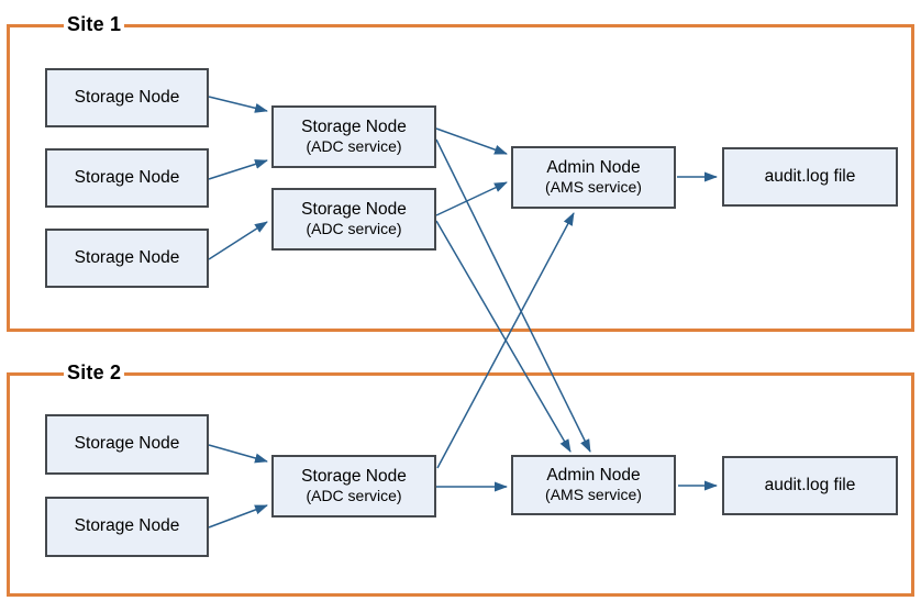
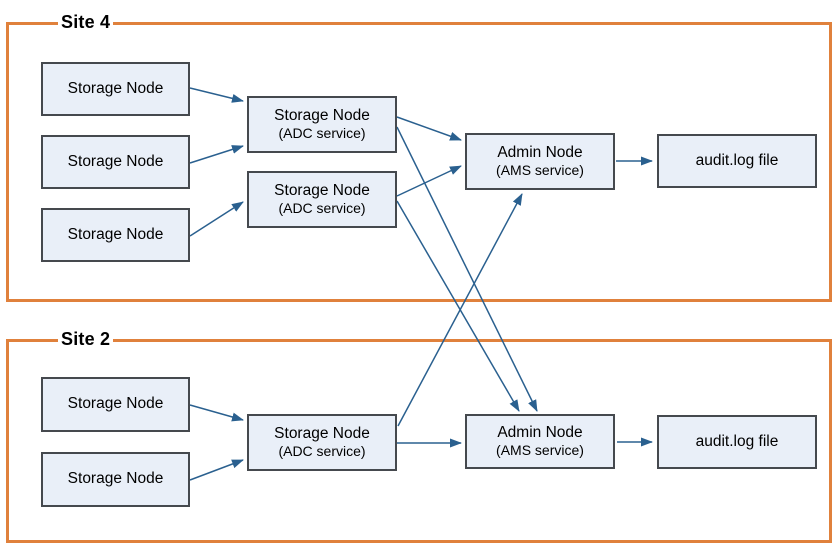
- Site 1
+ Site 4
  Site 2
  Storage Node
  Storage Node
  Storage Node
  Storage Node
  (ADC service)
  Storage Node
  (ADC service)
  Admin Node
  (AMS service)
  audit.log file
  Storage Node
  Storage Node
  Storage Node
  (ADC service)
  Admin Node
  (AMS service)
  audit.log file
